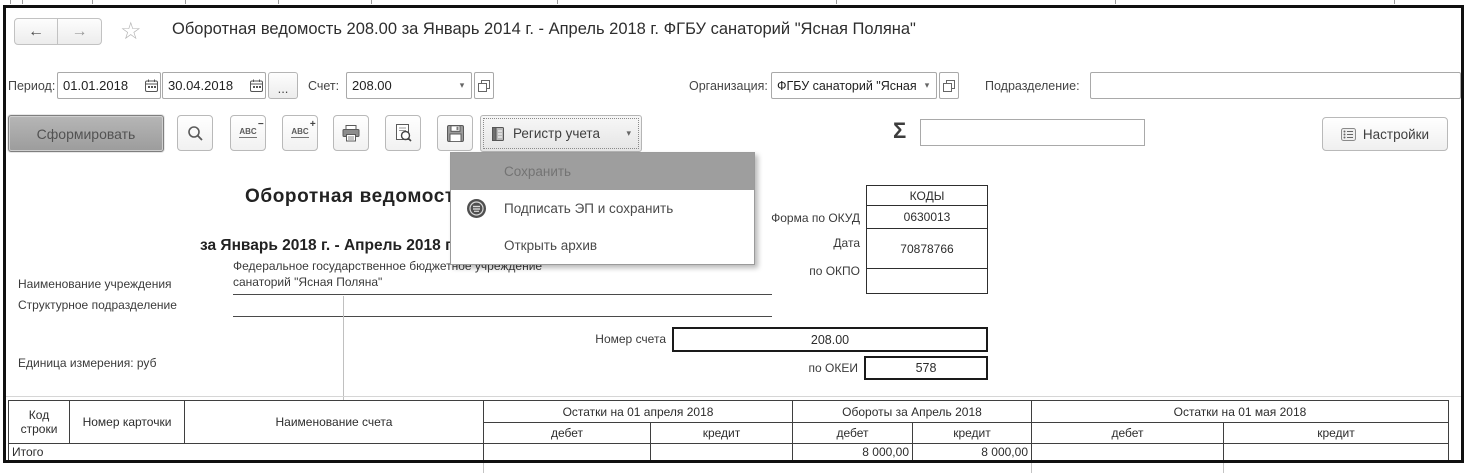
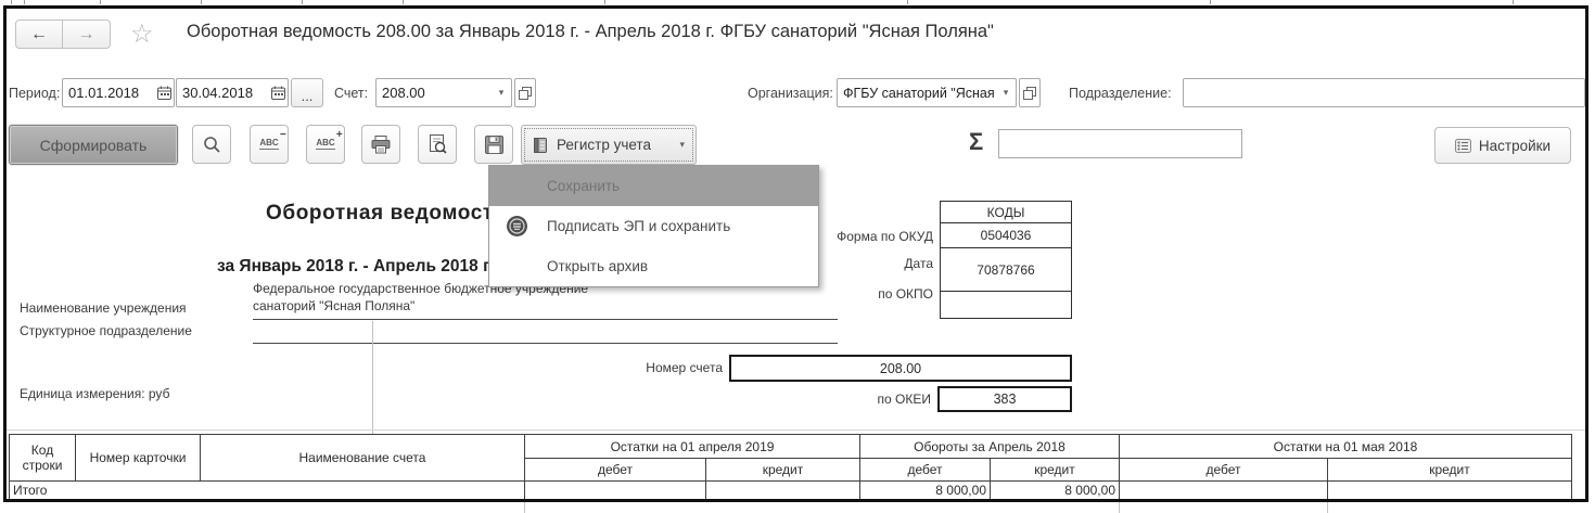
  ←
  →
  ☆
- Оборотная ведомость 208.00 за Январь 2014 г. - Апрель 2018 г. ФГБУ санаторий "Ясная Поляна"
+ Оборотная ведомость 208.00 за Январь 2018 г. - Апрель 2018 г. ФГБУ санаторий "Ясная Поляна"
  Период:
  01.01.2018
  30.04.2018
  ...
  Счет:
  208.00
  ▾
  Организация:
  ФГБУ санаторий "Ясная
  ▾
  Подразделение:
  Сформировать
  ABC
  −
  ABC
  +
  Регистр учета
  ▾
  Σ
  Настройки
  Оборотная ведомос
  за Январь 2018 г. - Апрель 2018 г
  Федеральное государственное бюджетное учреждение
  санаторий "Ясная Поляна"
  Наименование учреждения
  Структурное подразделение
  КОДЫ
- 0630013
+ 0504036
  70878766
  Форма по ОКУД
  Дата
  по ОКПО
  Номер счета
  208.00
  Единица измерения: руб
  по ОКЕИ
- 578
+ 383
- Код строки	Номер карточки	Наименование счета	Остатки на 01 апреля 2018	Обороты за Апрель 2018	Остатки на 01 мая 2018
+ Код строки	Номер карточки	Наименование счета	Остатки на 01 апреля 2019	Обороты за Апрель 2018	Остатки на 01 мая 2018
  дебет	кредит	дебет	кредит	дебет	кредит
  Итого			8 000,00	8 000,00
  Сохранить
  Подписать ЭП и сохранить
  Открыть архив
